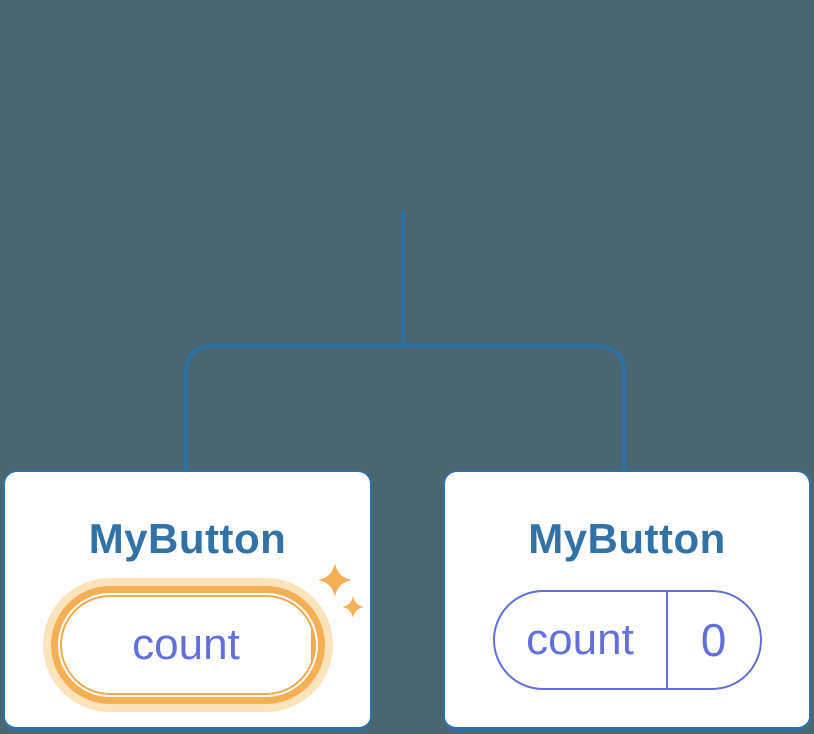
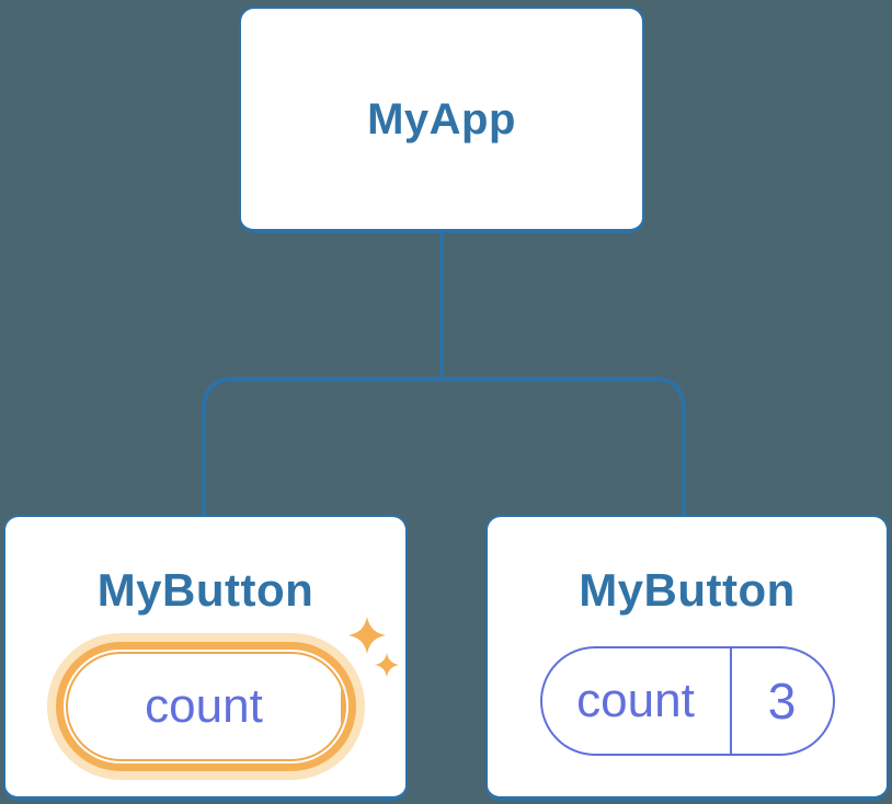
+ MyApp
  MyButton
  count
  MyButton
  count
- 0
+ 3
